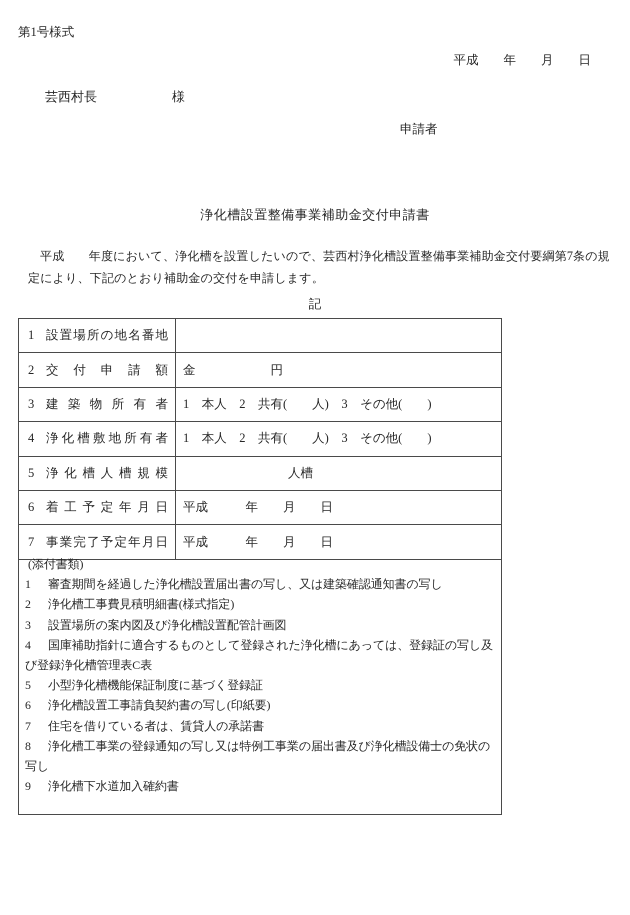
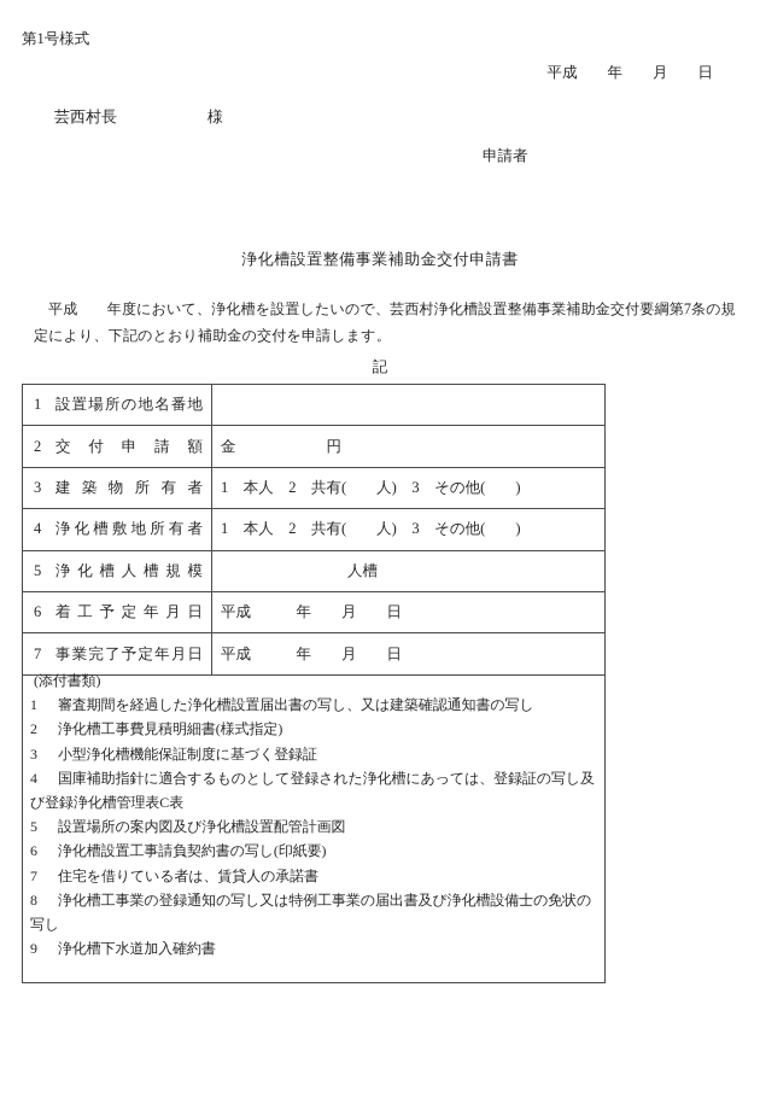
  第1号様式
  平成 年 月 日
  芸西村長
  様
  申請者
  浄化槽設置整備事業補助金交付申請書
  平成 年度において、浄化槽を設置したいので、芸西村浄化槽設置整備事業補助金交付要綱第7条の規定により、下記のとおり補助金の交付を申請します。
  記
  1 設置場所の地名番地
  2 交付申請額	金 円
  3 建築物所有者	1 本人 2 共有( 人) 3 その他( )
  4 浄化槽敷地所有者	1 本人 2 共有( 人) 3 その他( )
  5 浄化槽人槽規模	人槽
  6 着工予定年月日	平成 年 月 日
  7 事業完了予定年月日	平成 年 月 日
  (添付書類)
  1 審査期間を経過した浄化槽設置届出書の写し、又は建築確認通知書の写し
  2 浄化槽工事費見積明細書(様式指定)
- 3 設置場所の案内図及び浄化槽設置配管計画図
+ 3 小型浄化槽機能保証制度に基づく登録証
  4 国庫補助指針に適合するものとして登録された浄化槽にあっては、登録証の写し及び登録浄化槽管理表C表
- 5 小型浄化槽機能保証制度に基づく登録証
+ 5 設置場所の案内図及び浄化槽設置配管計画図
  6 浄化槽設置工事請負契約書の写し(印紙要)
  7 住宅を借りている者は、賃貸人の承諾書
  8 浄化槽工事業の登録通知の写し又は特例工事業の届出書及び浄化槽設備士の免状の写し
  9 浄化槽下水道加入確約書
